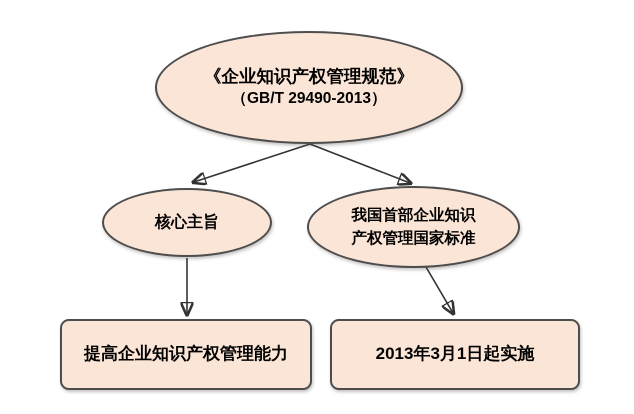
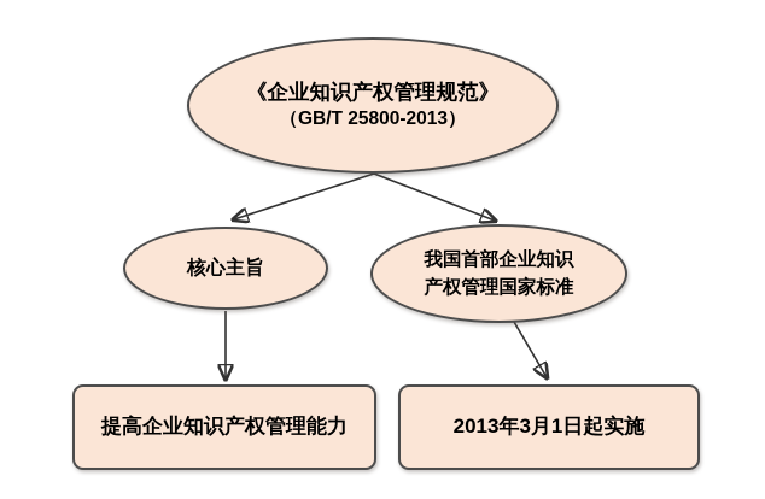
  《企业知识产权管理规范》
- （GB/T 29490-2013）
+ （GB/T 25800-2013）
  核心主旨
  我国首部企业知识
  产权管理国家标准
  提高企业知识产权管理能力
  2013年3月1日起实施
